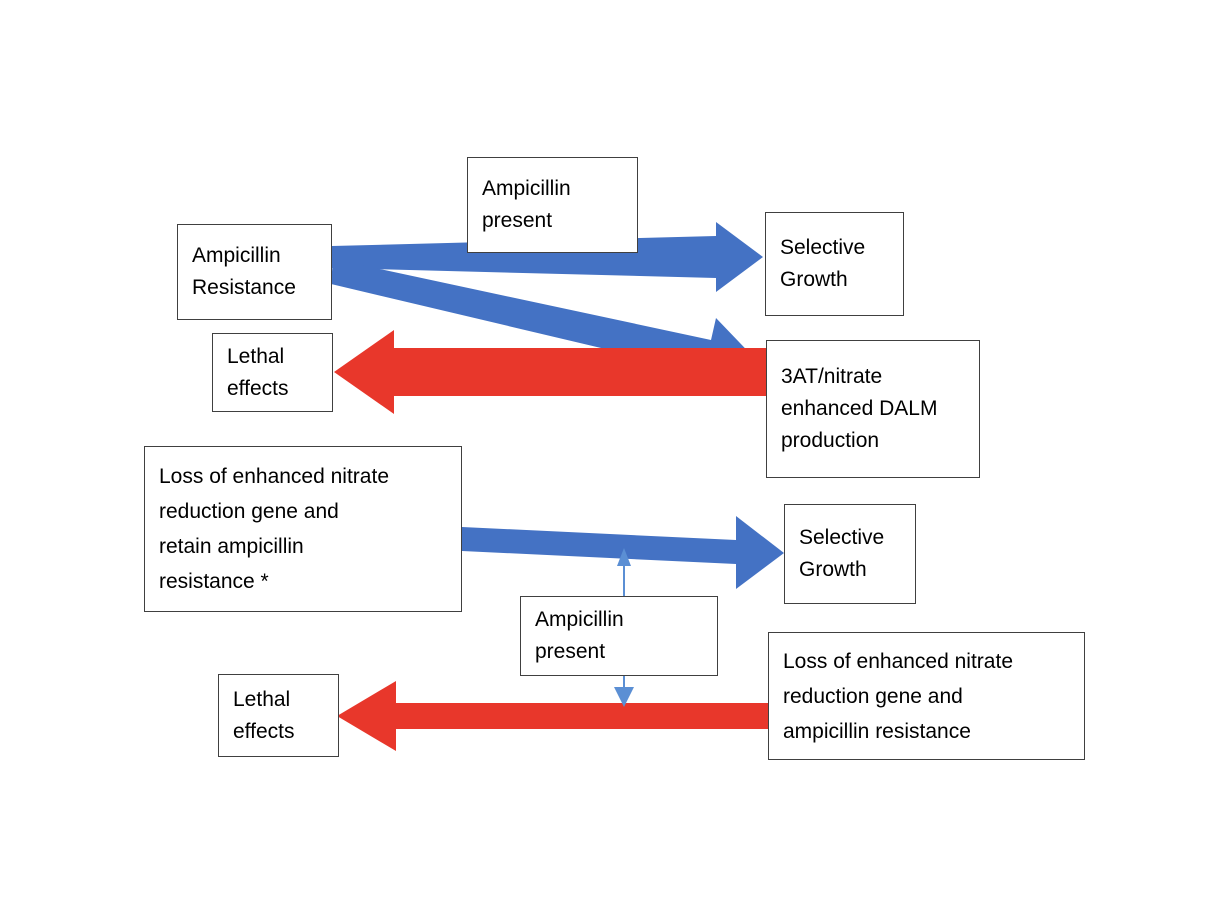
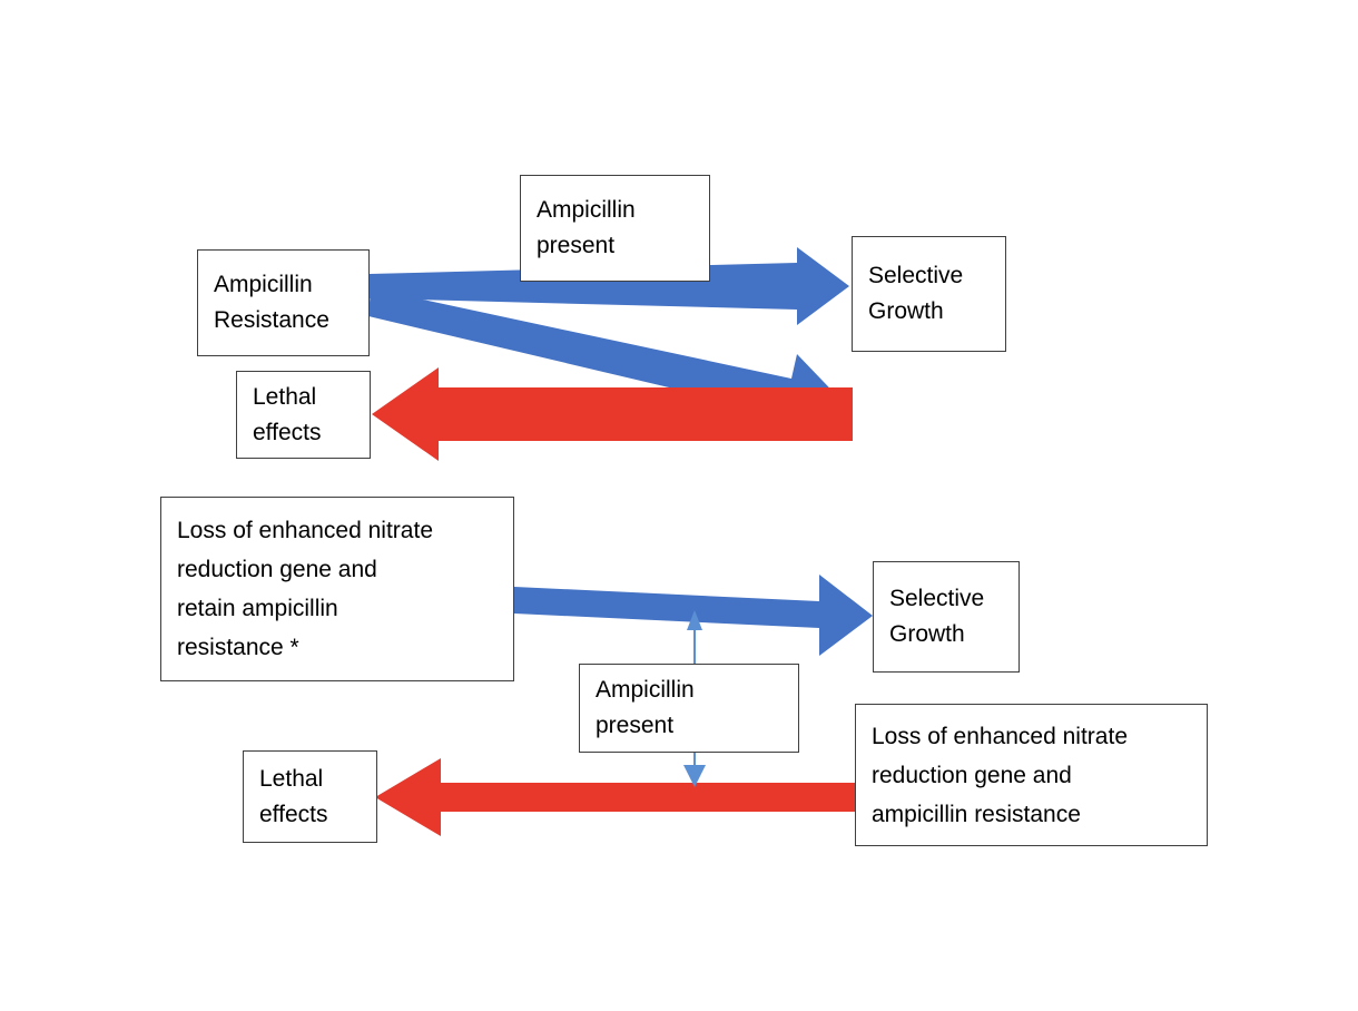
  Ampicillin
  Resistance
  Ampicillin
  present
  Selective
  Growth
  Lethal
  effects
- 3AT/nitrate
- enhanced DALM
- production
  Loss of enhanced nitrate
  reduction gene and
  retain ampicillin
  resistance *
  Selective
  Growth
  Ampicillin
  present
  Loss of enhanced nitrate
  reduction gene and
  ampicillin resistance
  Lethal
  effects
